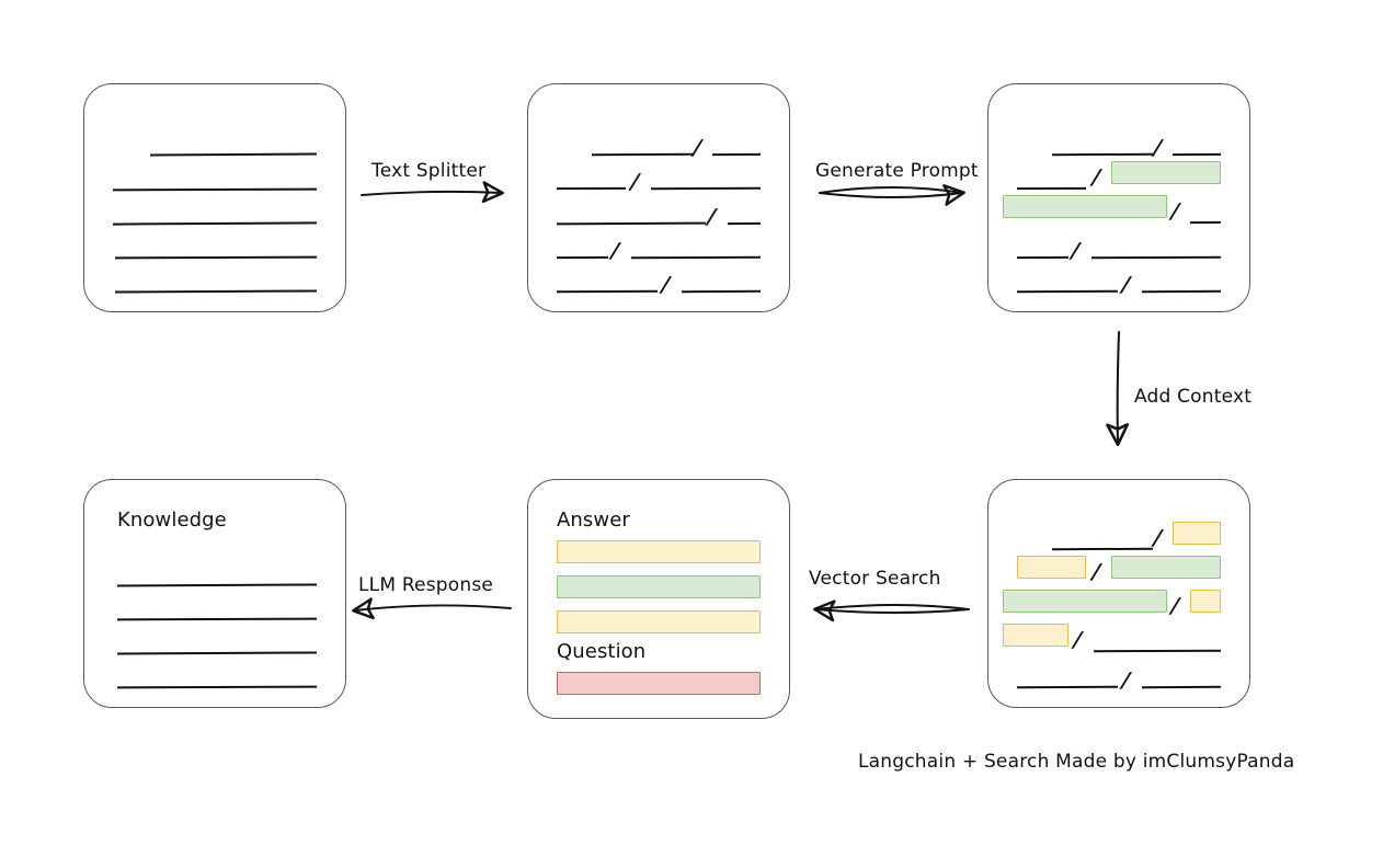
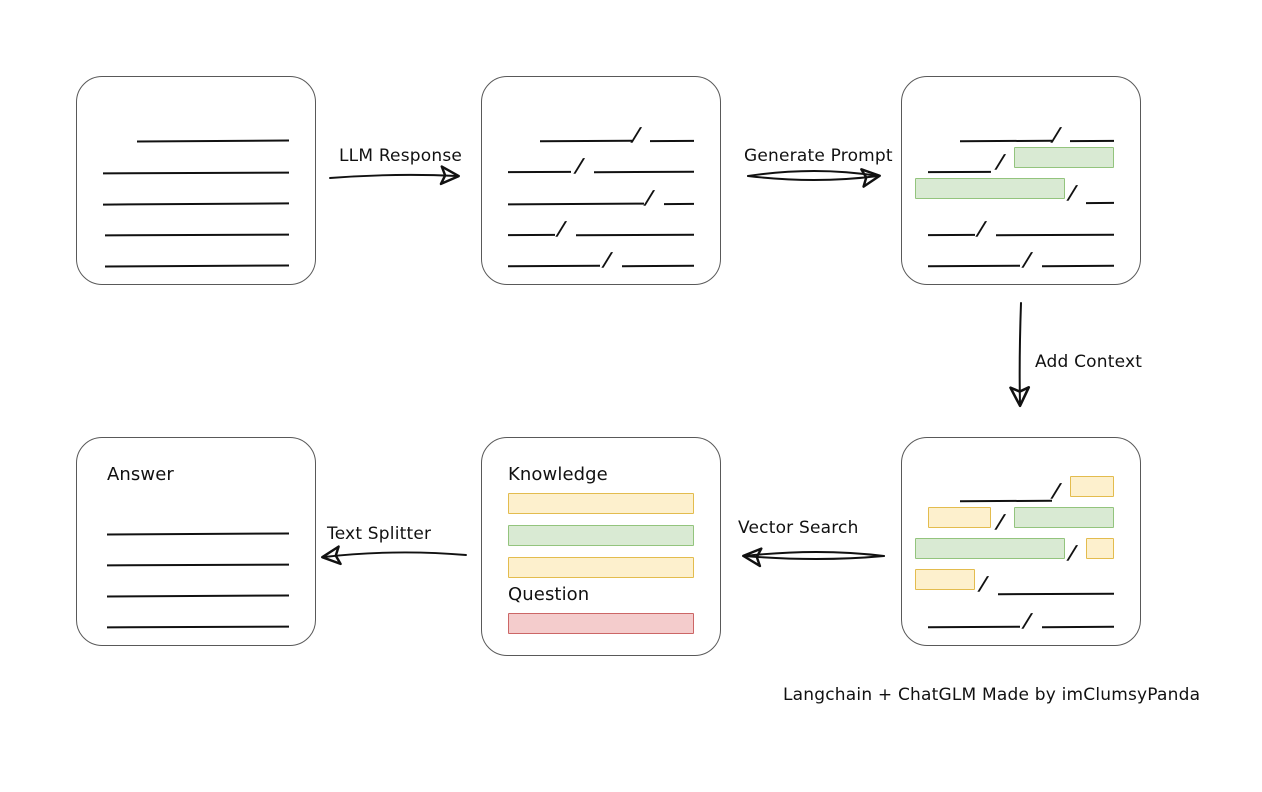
- Answer
+ Knowledge
  Question
- Knowledge
+ Answer
- Text Splitter
+ LLM Response
  Generate Prompt
  Add Context
  Vector Search
- LLM Response
+ Text Splitter
- Langchain + Search Made by imClumsyPanda
+ Langchain + ChatGLM Made by imClumsyPanda
